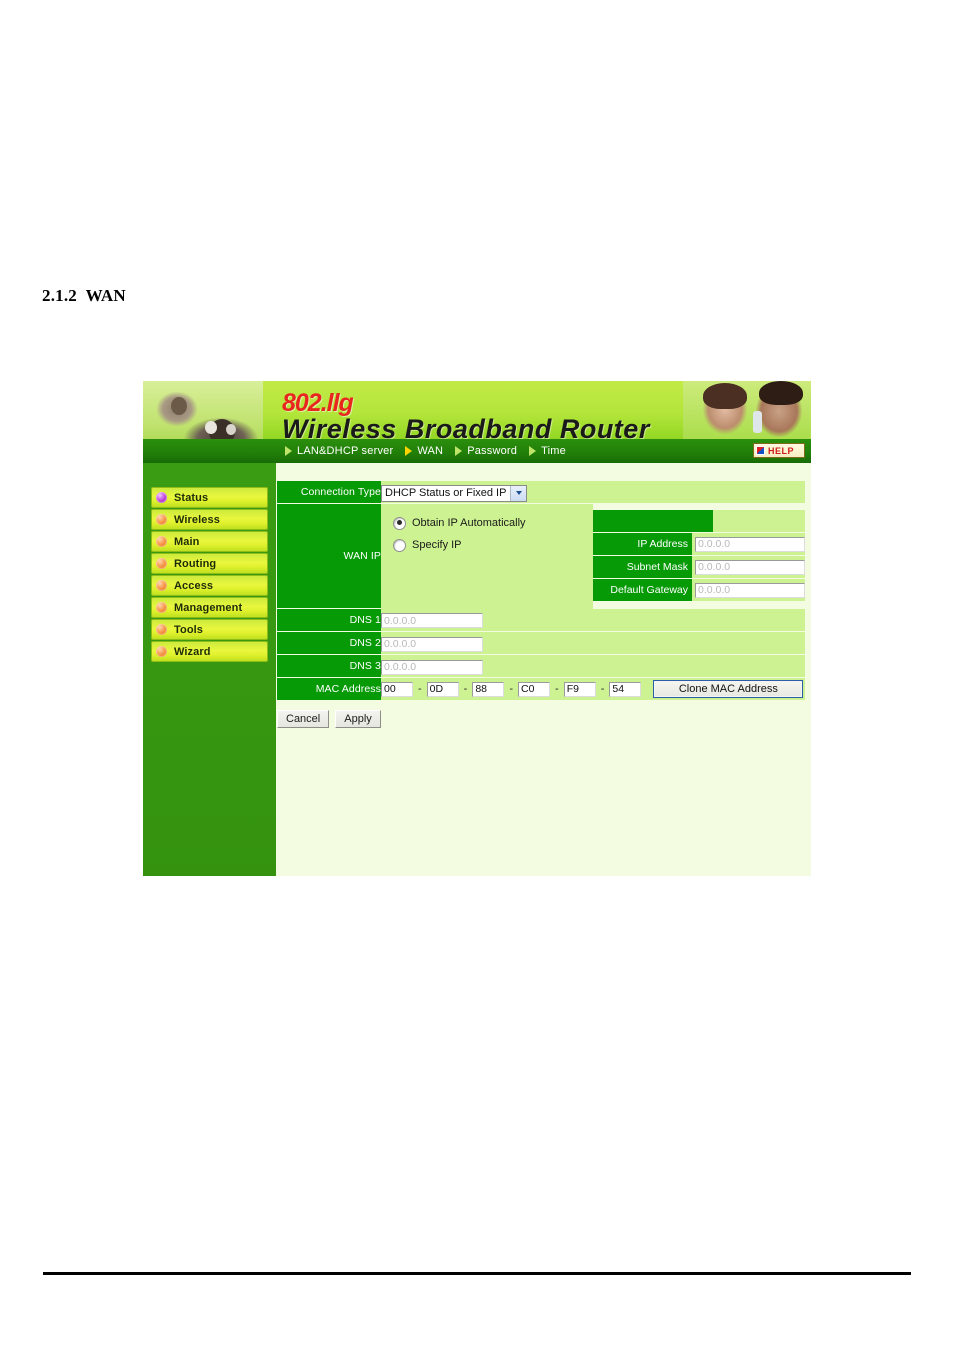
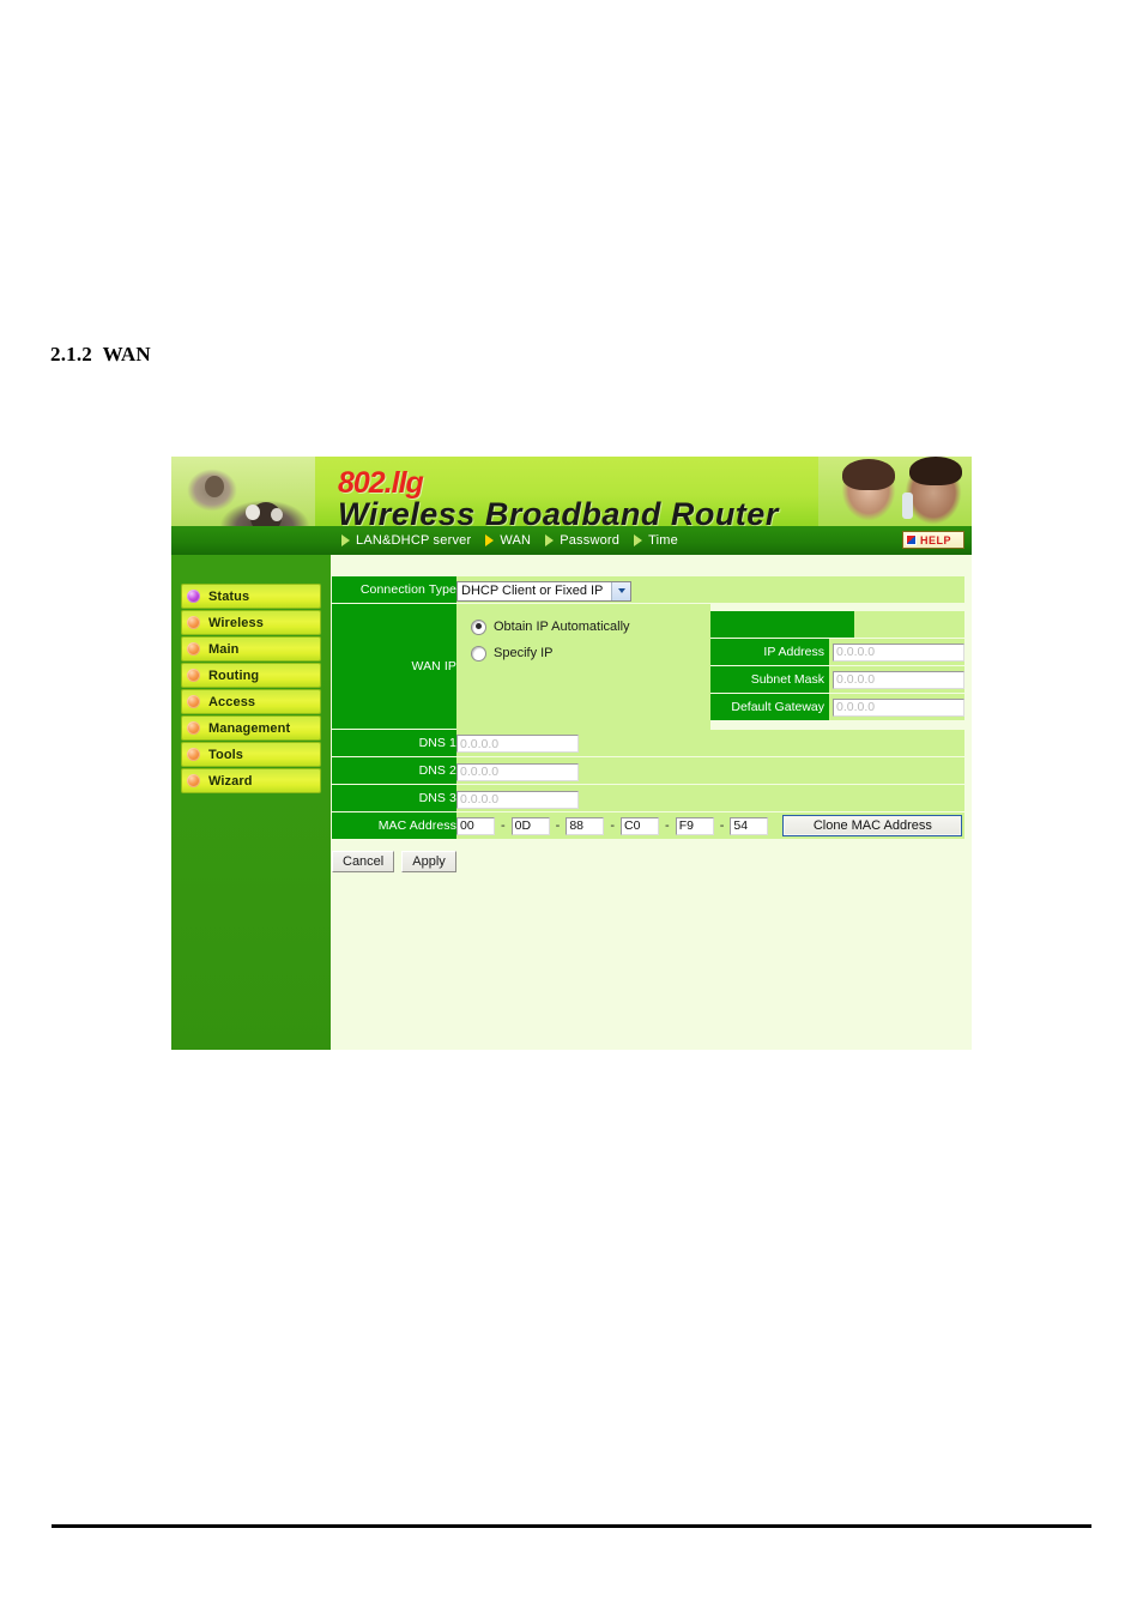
  2.1.2 WAN
  802.llg
  Wireless Broadband Router
  LAN&DHCP server
  WAN
  Password
  Time
  HELP
  Status
  Wireless
  Main
  Routing
  Access
  Management
  Tools
  Wizard
- Connection Type	DHCP Status or Fixed IP
+ Connection Type	DHCP Client or Fixed IP
  WAN IP	Obtain IP Automatically Specify IP	IP Address 0.0.0.0 Subnet Mask 0.0.0.0 Default Gateway 0.0.0.0
  DNS 1	0.0.0.0
  DNS 2	0.0.0.0
  DNS 3	0.0.0.0
  MAC Address	00 - 0D - 88 - C0 - F9 - 54 Clone MAC Address
  Cancel
  Apply
